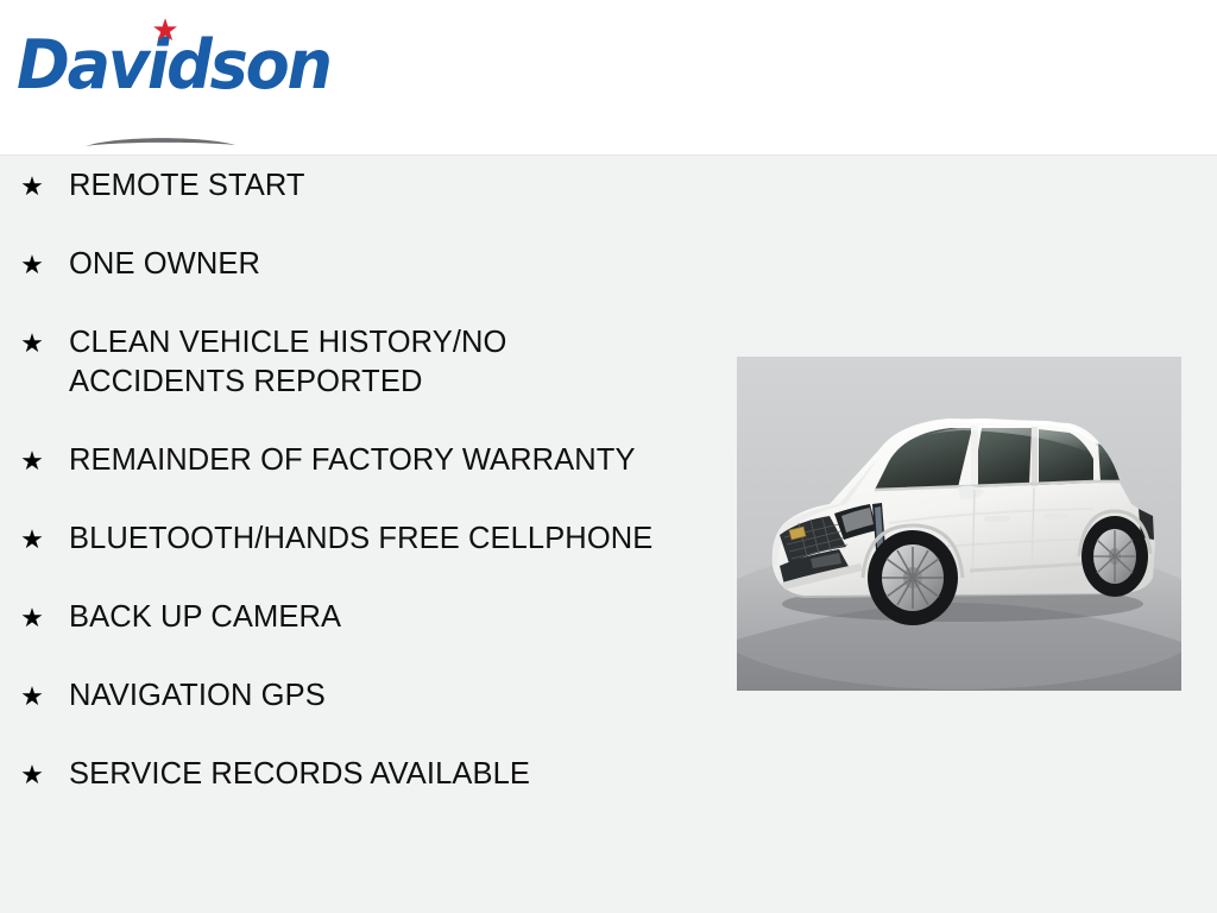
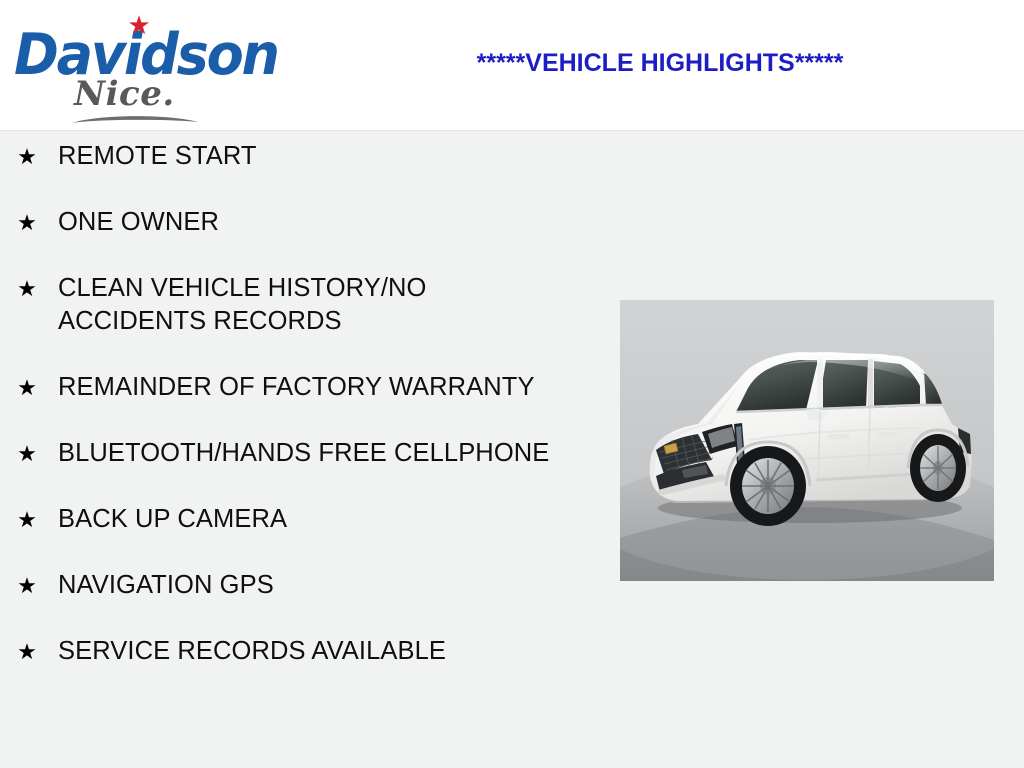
  Davidson
  ★
+ Nice.
+ *****VEHICLE HIGHLIGHTS*****
  ★
  REMOTE START
  ★
  ONE OWNER
  ★
- CLEAN VEHICLE HISTORY/NO ACCIDENTS REPORTED
+ CLEAN VEHICLE HISTORY/NO ACCIDENTS RECORDS
  ★
  REMAINDER OF FACTORY WARRANTY
  ★
  BLUETOOTH/HANDS FREE CELLPHONE
  ★
  BACK UP CAMERA
  ★
  NAVIGATION GPS
  ★
  SERVICE RECORDS AVAILABLE
